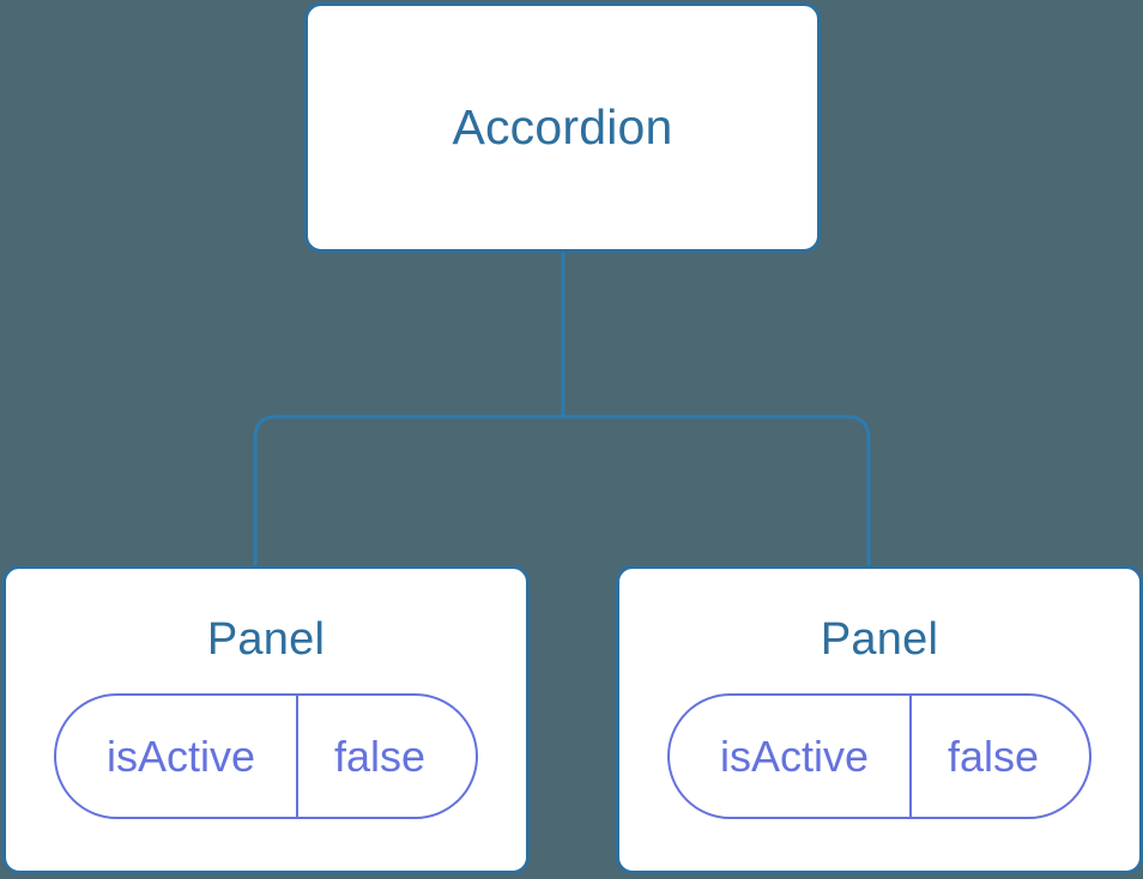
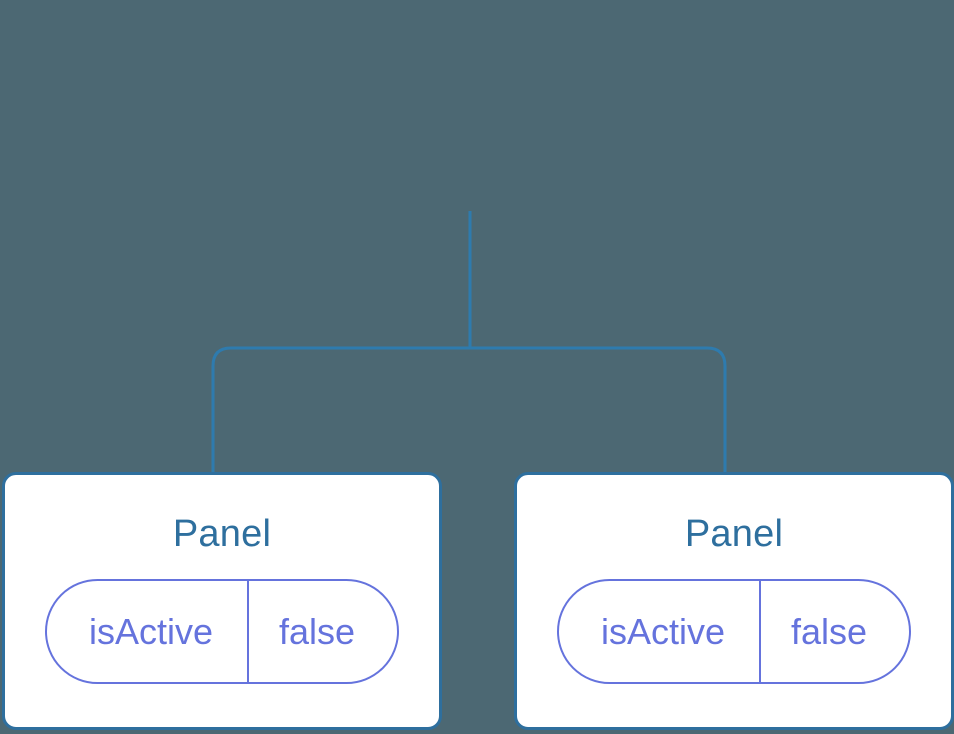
- Accordion
  Panel
  isActive
  false
  Panel
  isActive
  false
